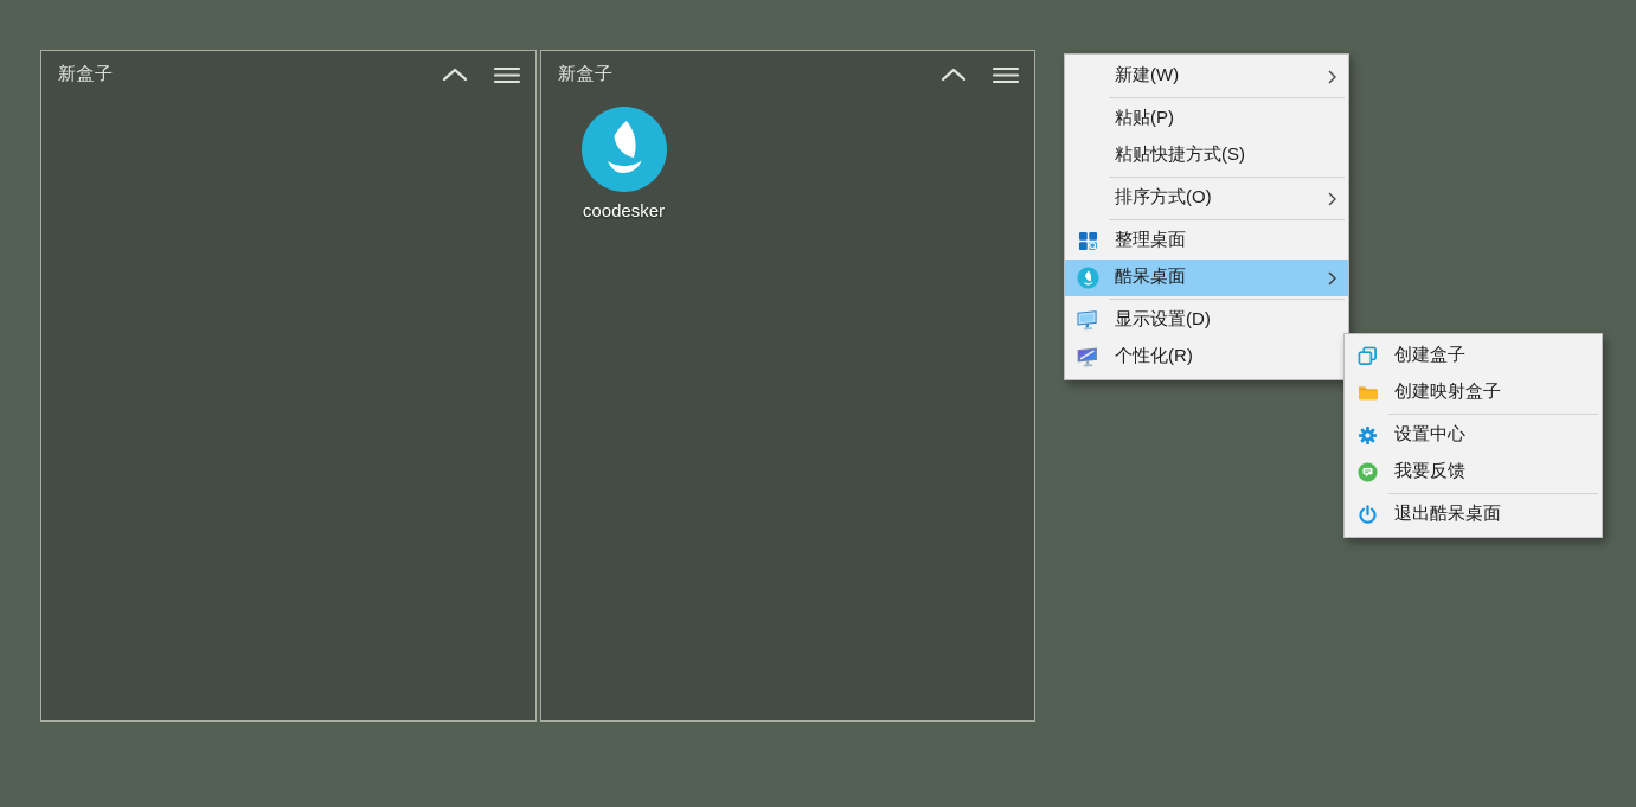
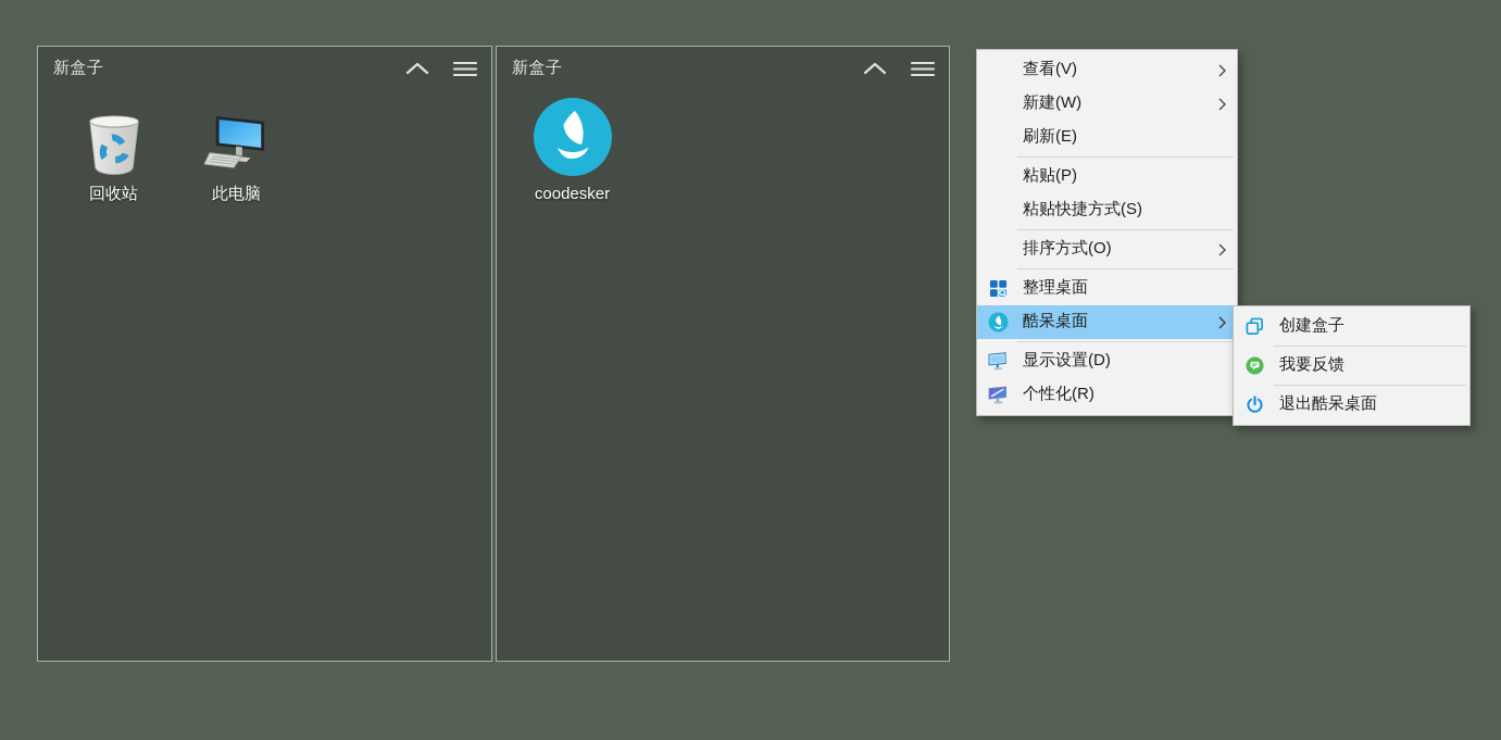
  新盒子
+ 回收站
+ 此电脑
  新盒子
  coodesker
+ 查看(V)
  新建(W)
+ 刷新(E)
  粘贴(P)
  粘贴快捷方式(S)
  排序方式(O)
  整理桌面
  酷呆桌面
  显示设置(D)
  个性化(R)
  创建盒子
- 创建映射盒子
- 设置中心
  我要反馈
  退出酷呆桌面
